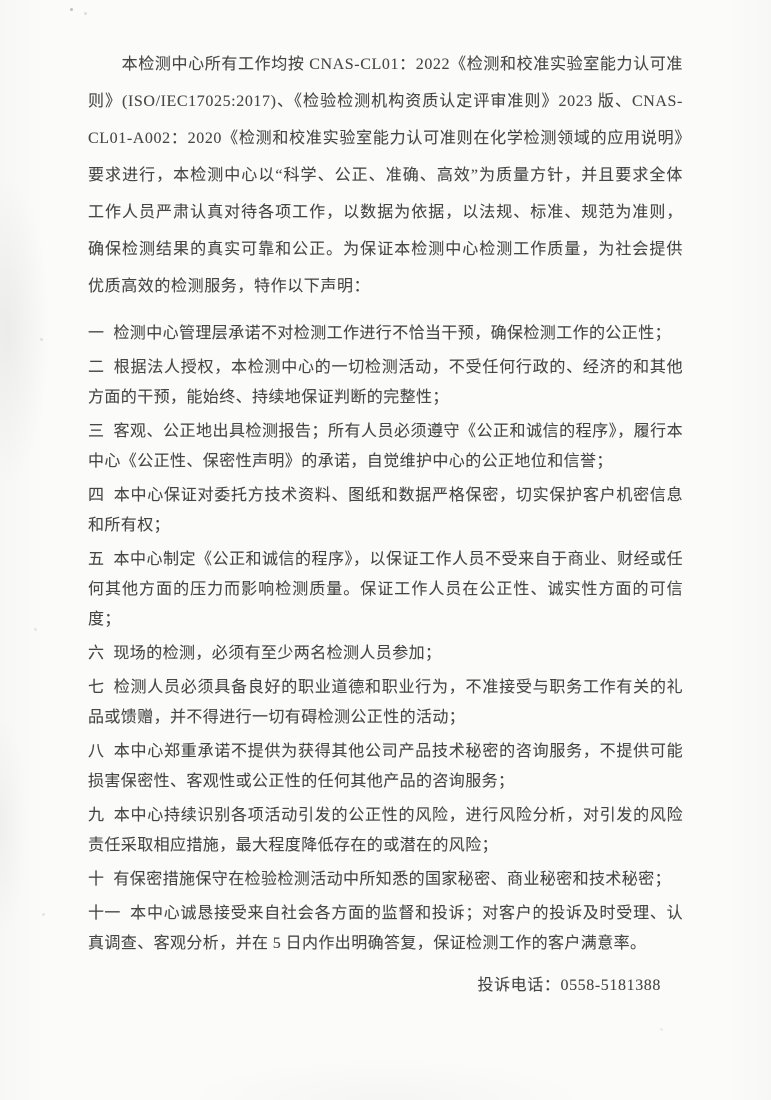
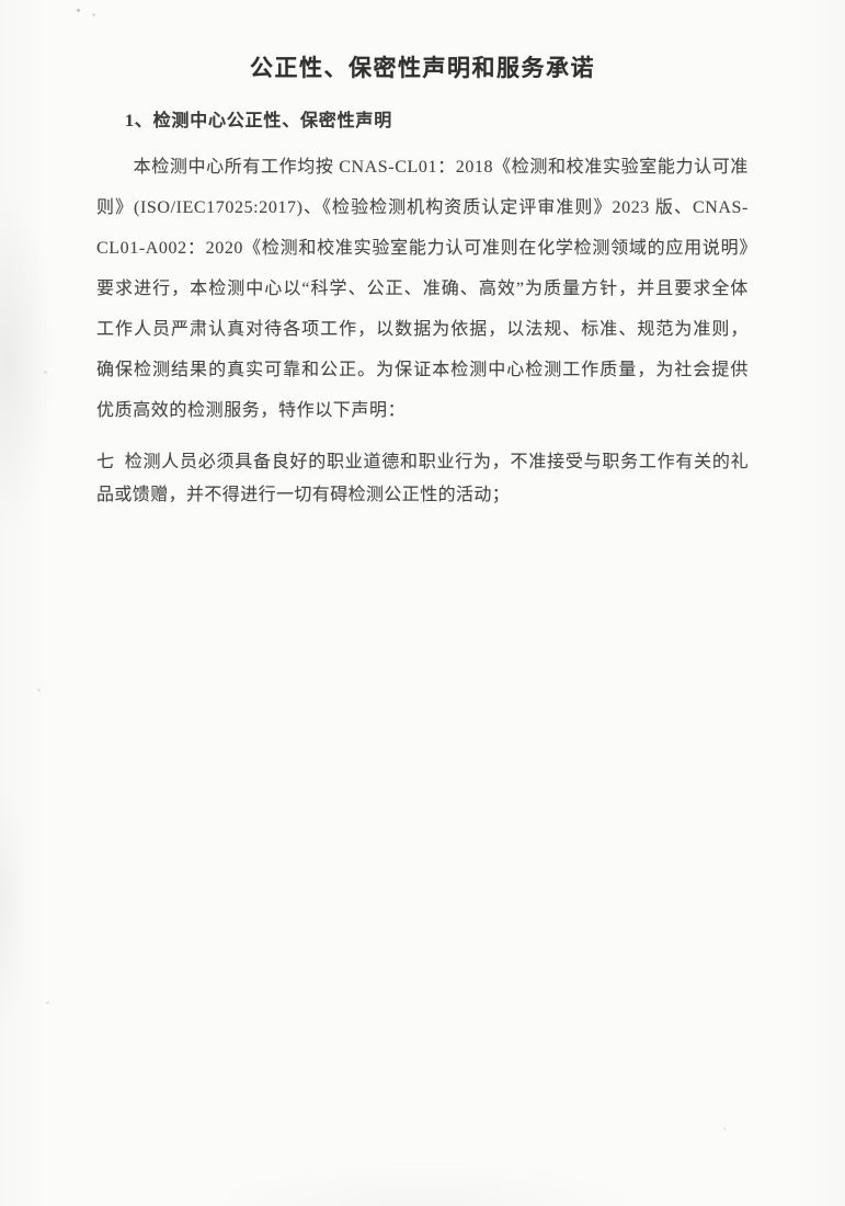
+ 公正性、保密性声明和服务承诺
+ 1、检测中心公正性、保密性声明
- 本检测中心所有工作均按 CNAS-CL01：2022《检测和校准实验室能力认可准则》(ISO/IEC17025:2017)、《检验检测机构资质认定评审准则》2023 版、CNAS-CL01-A002：2020《检测和校准实验室能力认可准则在化学检测领域的应用说明》要求进行，本检测中心以“科学、公正、准确、高效”为质量方针，并且要求全体工作人员严肃认真对待各项工作，以数据为依据，以法规、标准、规范为准则，确保检测结果的真实可靠和公正。为保证本检测中心检测工作质量，为社会提供优质高效的检测服务，特作以下声明：
+ 本检测中心所有工作均按 CNAS-CL01：2018《检测和校准实验室能力认可准则》(ISO/IEC17025:2017)、《检验检测机构资质认定评审准则》2023 版、CNAS-CL01-A002：2020《检测和校准实验室能力认可准则在化学检测领域的应用说明》要求进行，本检测中心以“科学、公正、准确、高效”为质量方针，并且要求全体工作人员严肃认真对待各项工作，以数据为依据，以法规、标准、规范为准则，确保检测结果的真实可靠和公正。为保证本检测中心检测工作质量，为社会提供优质高效的检测服务，特作以下声明：
- 一 检测中心管理层承诺不对检测工作进行不恰当干预，确保检测工作的公正性；
- 二 根据法人授权，本检测中心的一切检测活动，不受任何行政的、经济的和其他方面的干预，能始终、持续地保证判断的完整性；
- 三 客观、公正地出具检测报告；所有人员必须遵守《公正和诚信的程序》，履行本中心《公正性、保密性声明》的承诺，自觉维护中心的公正地位和信誉；
- 四 本中心保证对委托方技术资料、图纸和数据严格保密，切实保护客户机密信息和所有权；
- 五 本中心制定《公正和诚信的程序》，以保证工作人员不受来自于商业、财经或任何其他方面的压力而影响检测质量。保证工作人员在公正性、诚实性方面的可信度；
- 六 现场的检测，必须有至少两名检测人员参加；
  七 检测人员必须具备良好的职业道德和职业行为，不准接受与职务工作有关的礼品或馈赠，并不得进行一切有碍检测公正性的活动；
- 八 本中心郑重承诺不提供为获得其他公司产品技术秘密的咨询服务，不提供可能损害保密性、客观性或公正性的任何其他产品的咨询服务；
- 九 本中心持续识别各项活动引发的公正性的风险，进行风险分析，对引发的风险责任采取相应措施，最大程度降低存在的或潜在的风险；
- 十 有保密措施保守在检验检测活动中所知悉的国家秘密、商业秘密和技术秘密；
- 十一 本中心诚恳接受来自社会各方面的监督和投诉；对客户的投诉及时受理、认真调查、客观分析，并在 5 日内作出明确答复，保证检测工作的客户满意率。
- 投诉电话：0558-5181388
